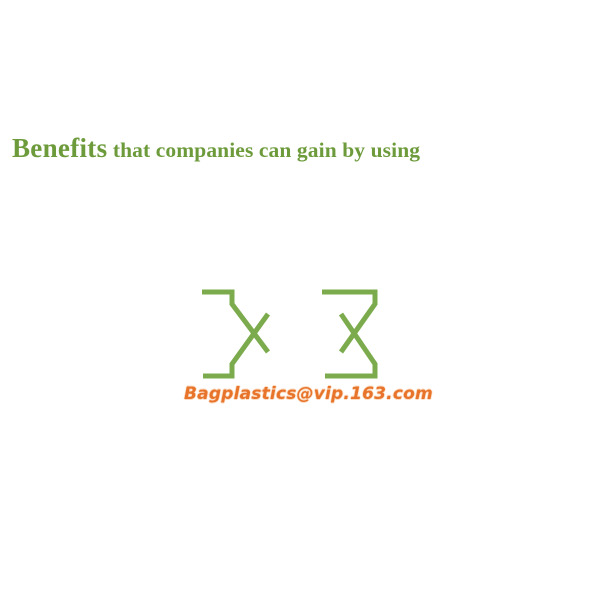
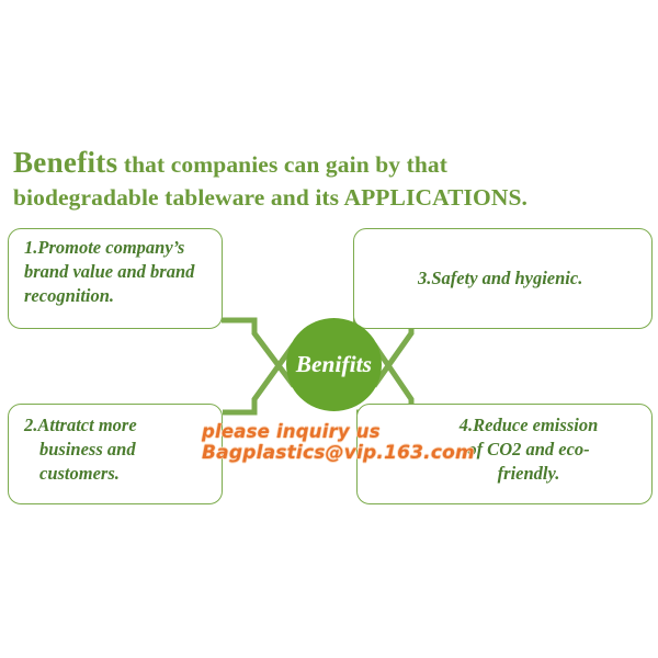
- Benefits that companies can gain by using
+ Benefits that companies can gain by that
+ biodegradable tableware and its APPLICATIONS.
+ 1.Promote company’s
+ brand value and brand
+ recognition.
+ 2.Attratct more
+ business and
+ customers.
+ 3.Safety and hygienic.
+ 4.Reduce emission
+ of CO2 and eco-
+ friendly.
+ Benifits
+ please inquiry us
  Bagplastics@vip.163.com
